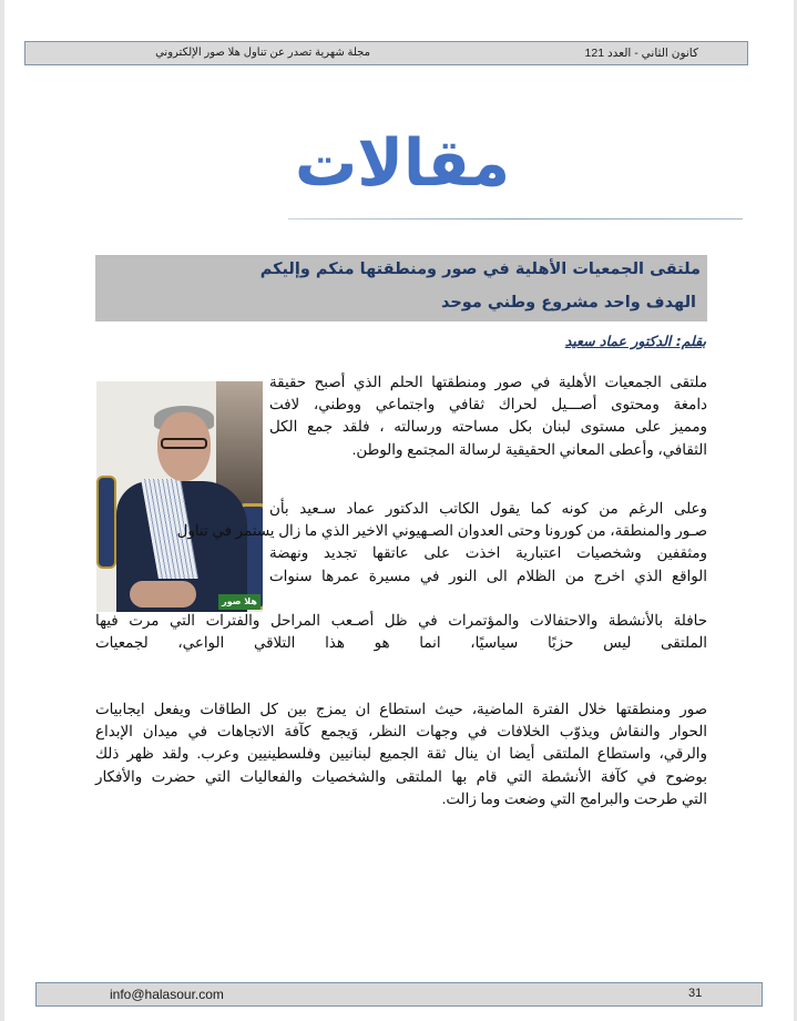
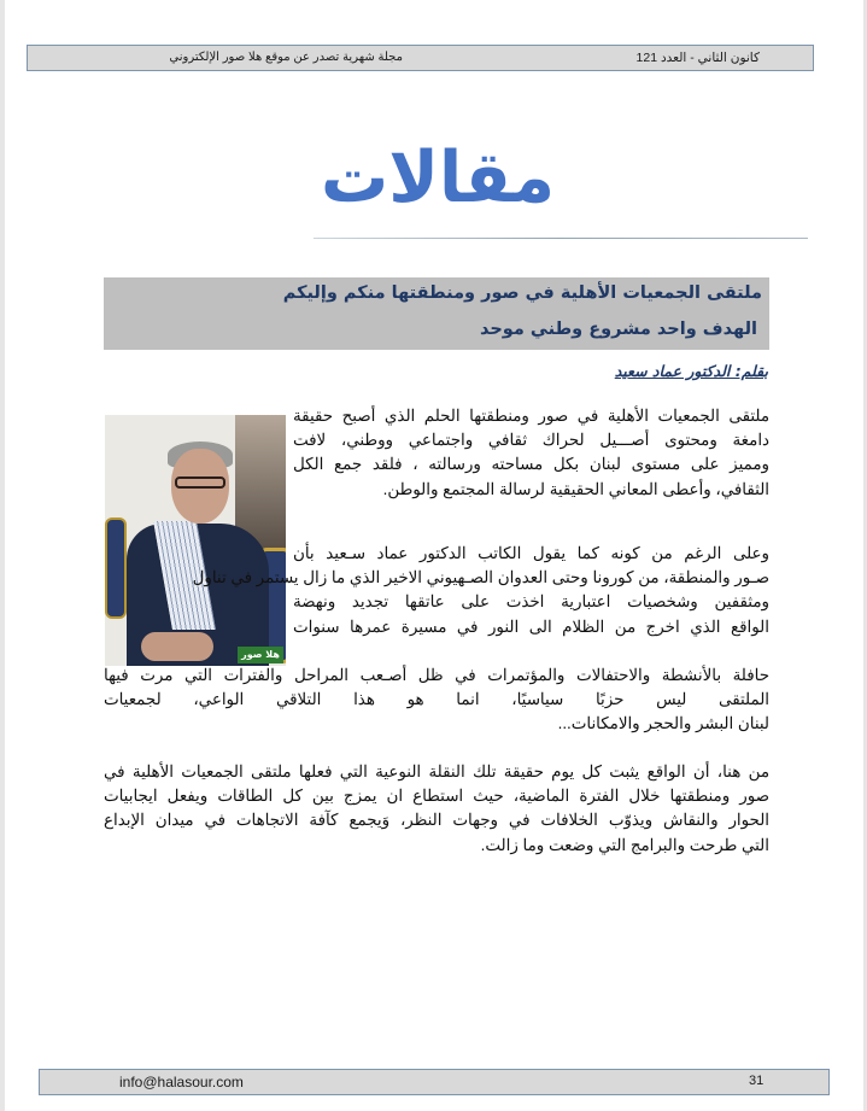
  كانون الثاني - العدد 121
- مجلة شهرية تصدر عن تناول هلا صور الإلكتروني
+ مجلة شهرية تصدر عن موقع هلا صور الإلكتروني
  مقالات
  ملتقى الجمعيات الأهلية في صور ومنطقتها منكم وإليكم
  الهدف واحد مشروع وطني موحد
  بقلم: الدكتور عماد سعيد
  هلا صور
  ملتقى الجمعيات الأهلية في صور ومنطقتها الحلم الذي أصبح حقيقة
  دامغة ومحتوى أصـــيل لحراك ثقافي واجتماعي ووطني، لافت
  ومميز على مستوى لبنان بكل مساحته ورسالته ، فلقد جمع الكل
  الثقافي، وأعطى المعاني الحقيقية لرسالة المجتمع والوطن.
  وعلى الرغم من كونه كما يقول الكاتب الدكتور عماد سـعيد بأن
  صـور والمنطقة، من كورونا وحتى العدوان الصـهيوني الاخير الذي ما زال يستمر في تناول
  ومثقفين وشخصيات اعتبارية اخذت على عاتقها تجديد ونهضة
  الواقع الذي اخرج من الظلام الى النور في مسيرة عمرها سنوات
  حافلة بالأنشطة والاحتفالات والمؤتمرات في ظل أصـعب المراحل والفترات التي مرت فيها
  الملتقى ليس حزبًا سياسيًا، انما هو هذا التلاقي الواعي، لجمعيات
+ لبنان البشر والحجر والامكانات...
+ من هنا، أن الواقع يثبت كل يوم حقيقة تلك النقلة النوعية التي فعلها ملتقى الجمعيات الأهلية في
  صور ومنطقتها خلال الفترة الماضية، حيث استطاع ان يمزج بين كل الطاقات ويفعل ايجابيات
  الحوار والنقاش ويذوّب الخلافات في وجهات النظر، وَيجمع كآفة الاتجاهات في ميدان الإبداع
- والرقي، واستطاع الملتقى أيضا ان ينال ثقة الجميع لبنانيين وفلسطينيين وعرب. ولقد ظهر ذلك
- بوضوح في كآفة الأنشطة التي قام بها الملتقى والشخصيات والفعاليات التي حضرت والأفكار
  التي طرحت والبرامج التي وضعت وما زالت.
  info@halasour.com
  31
